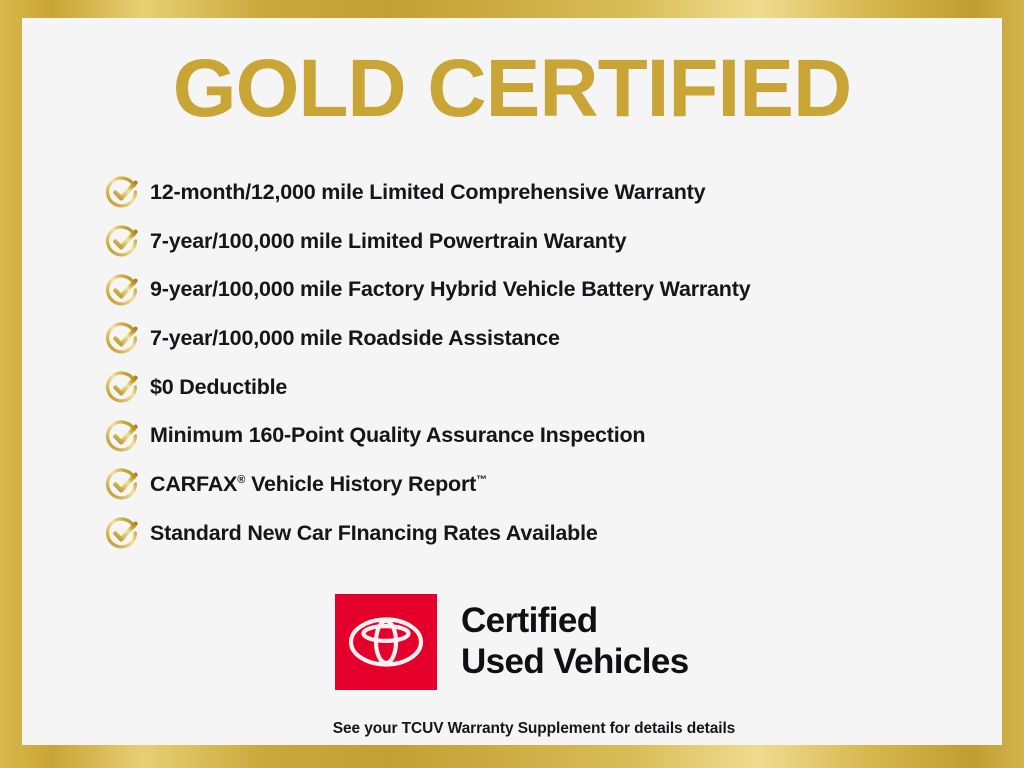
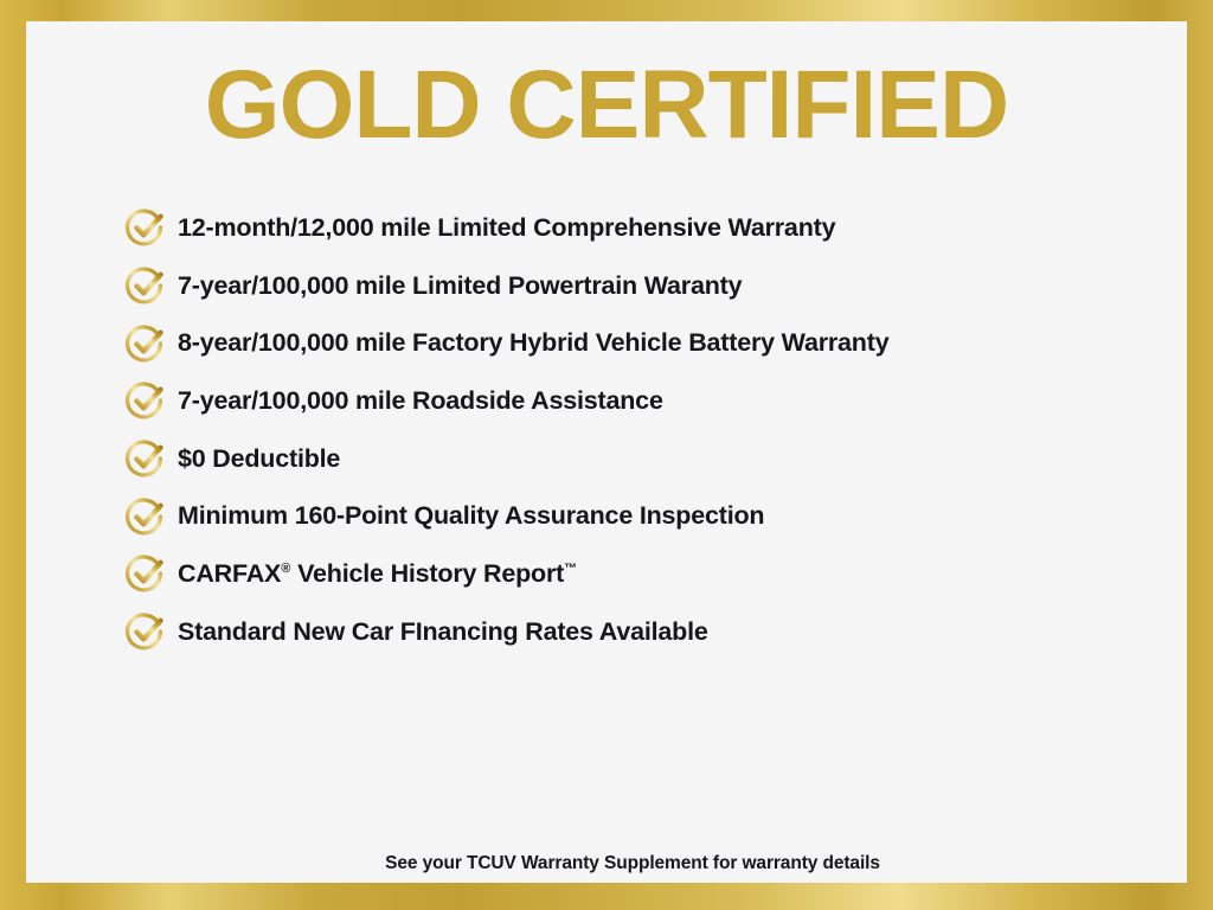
  GOLD CERTIFIED
  12-month/12,000 mile Limited Comprehensive Warranty
  7-year/100,000 mile Limited Powertrain Waranty
- 9-year/100,000 mile Factory Hybrid Vehicle Battery Warranty
+ 8-year/100,000 mile Factory Hybrid Vehicle Battery Warranty
  7-year/100,000 mile Roadside Assistance
  $0 Deductible
  Minimum 160-Point Quality Assurance Inspection
  CARFAX® Vehicle History Report™
  Standard New Car FInancing Rates Available
- Certified
- Used Vehicles
- See your TCUV Warranty Supplement for details details
+ See your TCUV Warranty Supplement for warranty details
